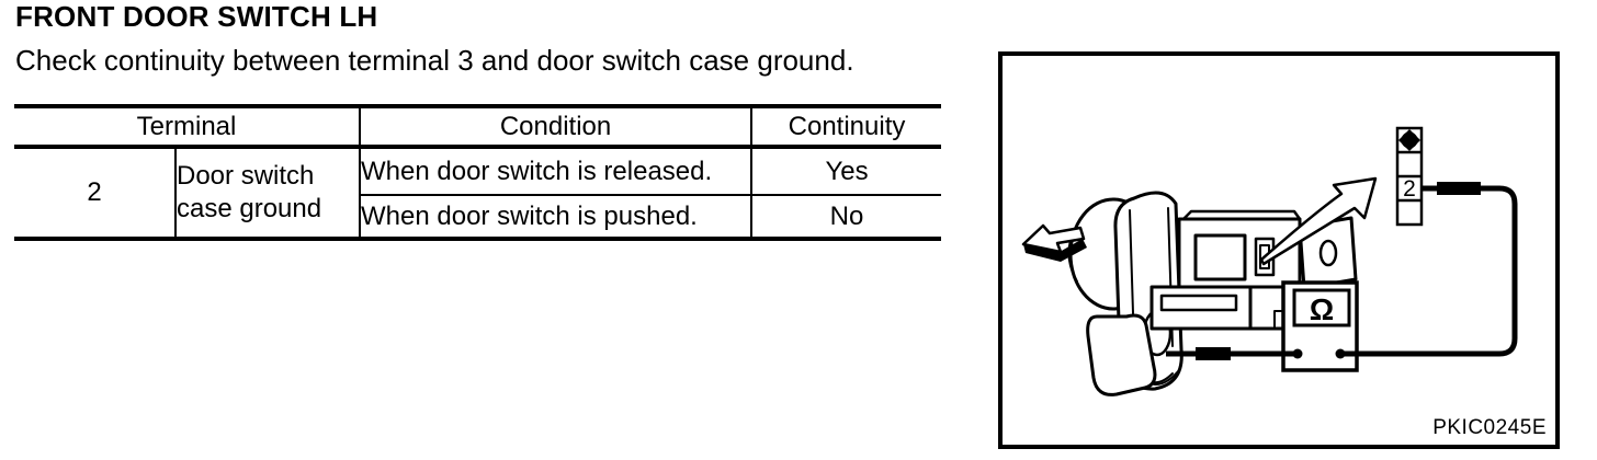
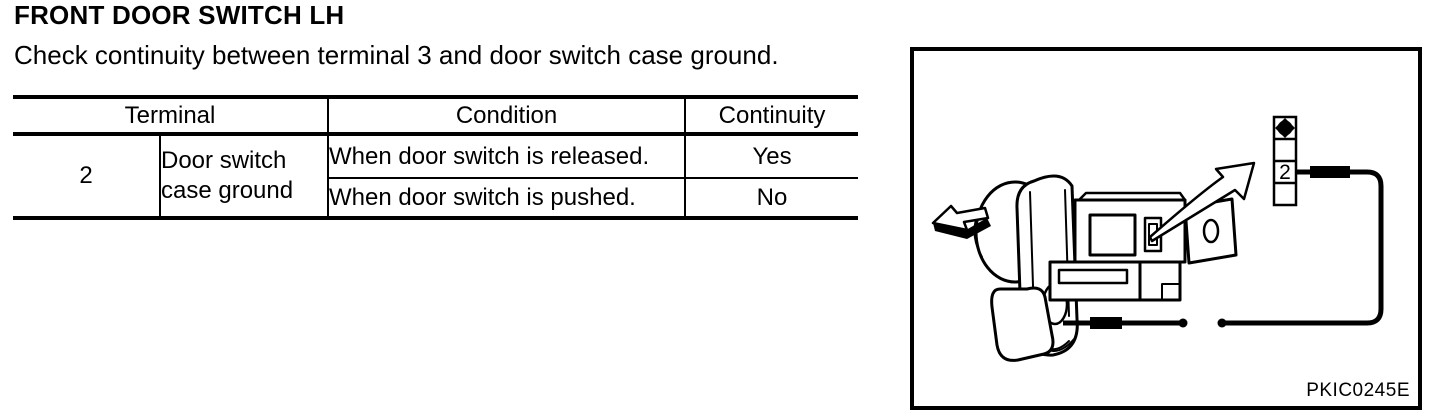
  FRONT DOOR SWITCH LH
  Check continuity between terminal 3 and door switch case ground.
  Terminal	Condition	Continuity
  2	Door switch case ground	When door switch is released.	Yes
  When door switch is pushed.	No
- Ω
  2
  PKIC0245E
